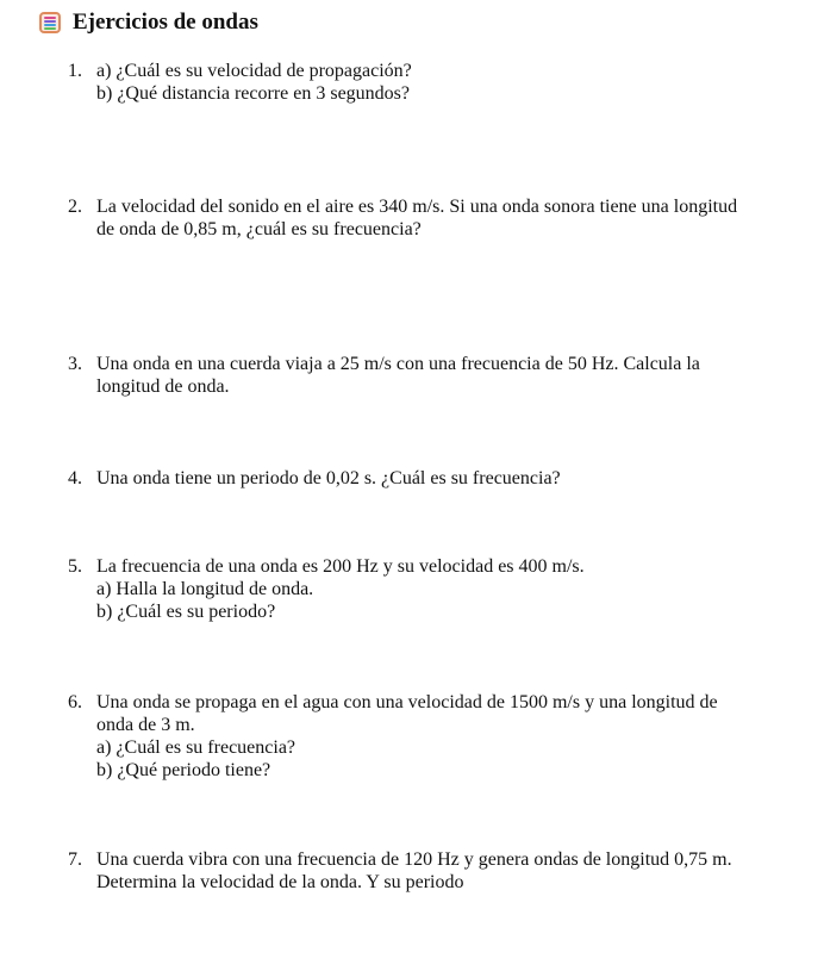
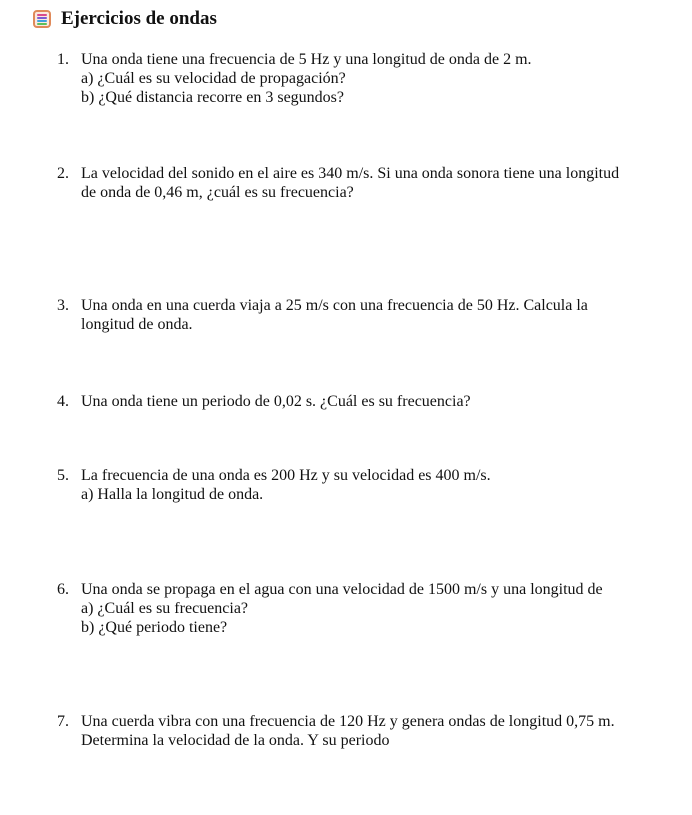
  Ejercicios de ondas
  1.
+ Una onda tiene una frecuencia de 5 Hz y una longitud de onda de 2 m.
  a) ¿Cuál es su velocidad de propagación?
  b) ¿Qué distancia recorre en 3 segundos?
  2.
  La velocidad del sonido en el aire es 340 m/s. Si una onda sonora tiene una longitud
- de onda de 0,85 m, ¿cuál es su frecuencia?
+ de onda de 0,46 m, ¿cuál es su frecuencia?
  3.
  Una onda en una cuerda viaja a 25 m/s con una frecuencia de 50 Hz. Calcula la
  longitud de onda.
  4.
  Una onda tiene un periodo de 0,02 s. ¿Cuál es su frecuencia?
  5.
  La frecuencia de una onda es 200 Hz y su velocidad es 400 m/s.
  a) Halla la longitud de onda.
- b) ¿Cuál es su periodo?
  6.
  Una onda se propaga en el agua con una velocidad de 1500 m/s y una longitud de
- onda de 3 m.
  a) ¿Cuál es su frecuencia?
  b) ¿Qué periodo tiene?
  7.
  Una cuerda vibra con una frecuencia de 120 Hz y genera ondas de longitud 0,75 m.
  Determina la velocidad de la onda. Y su periodo
